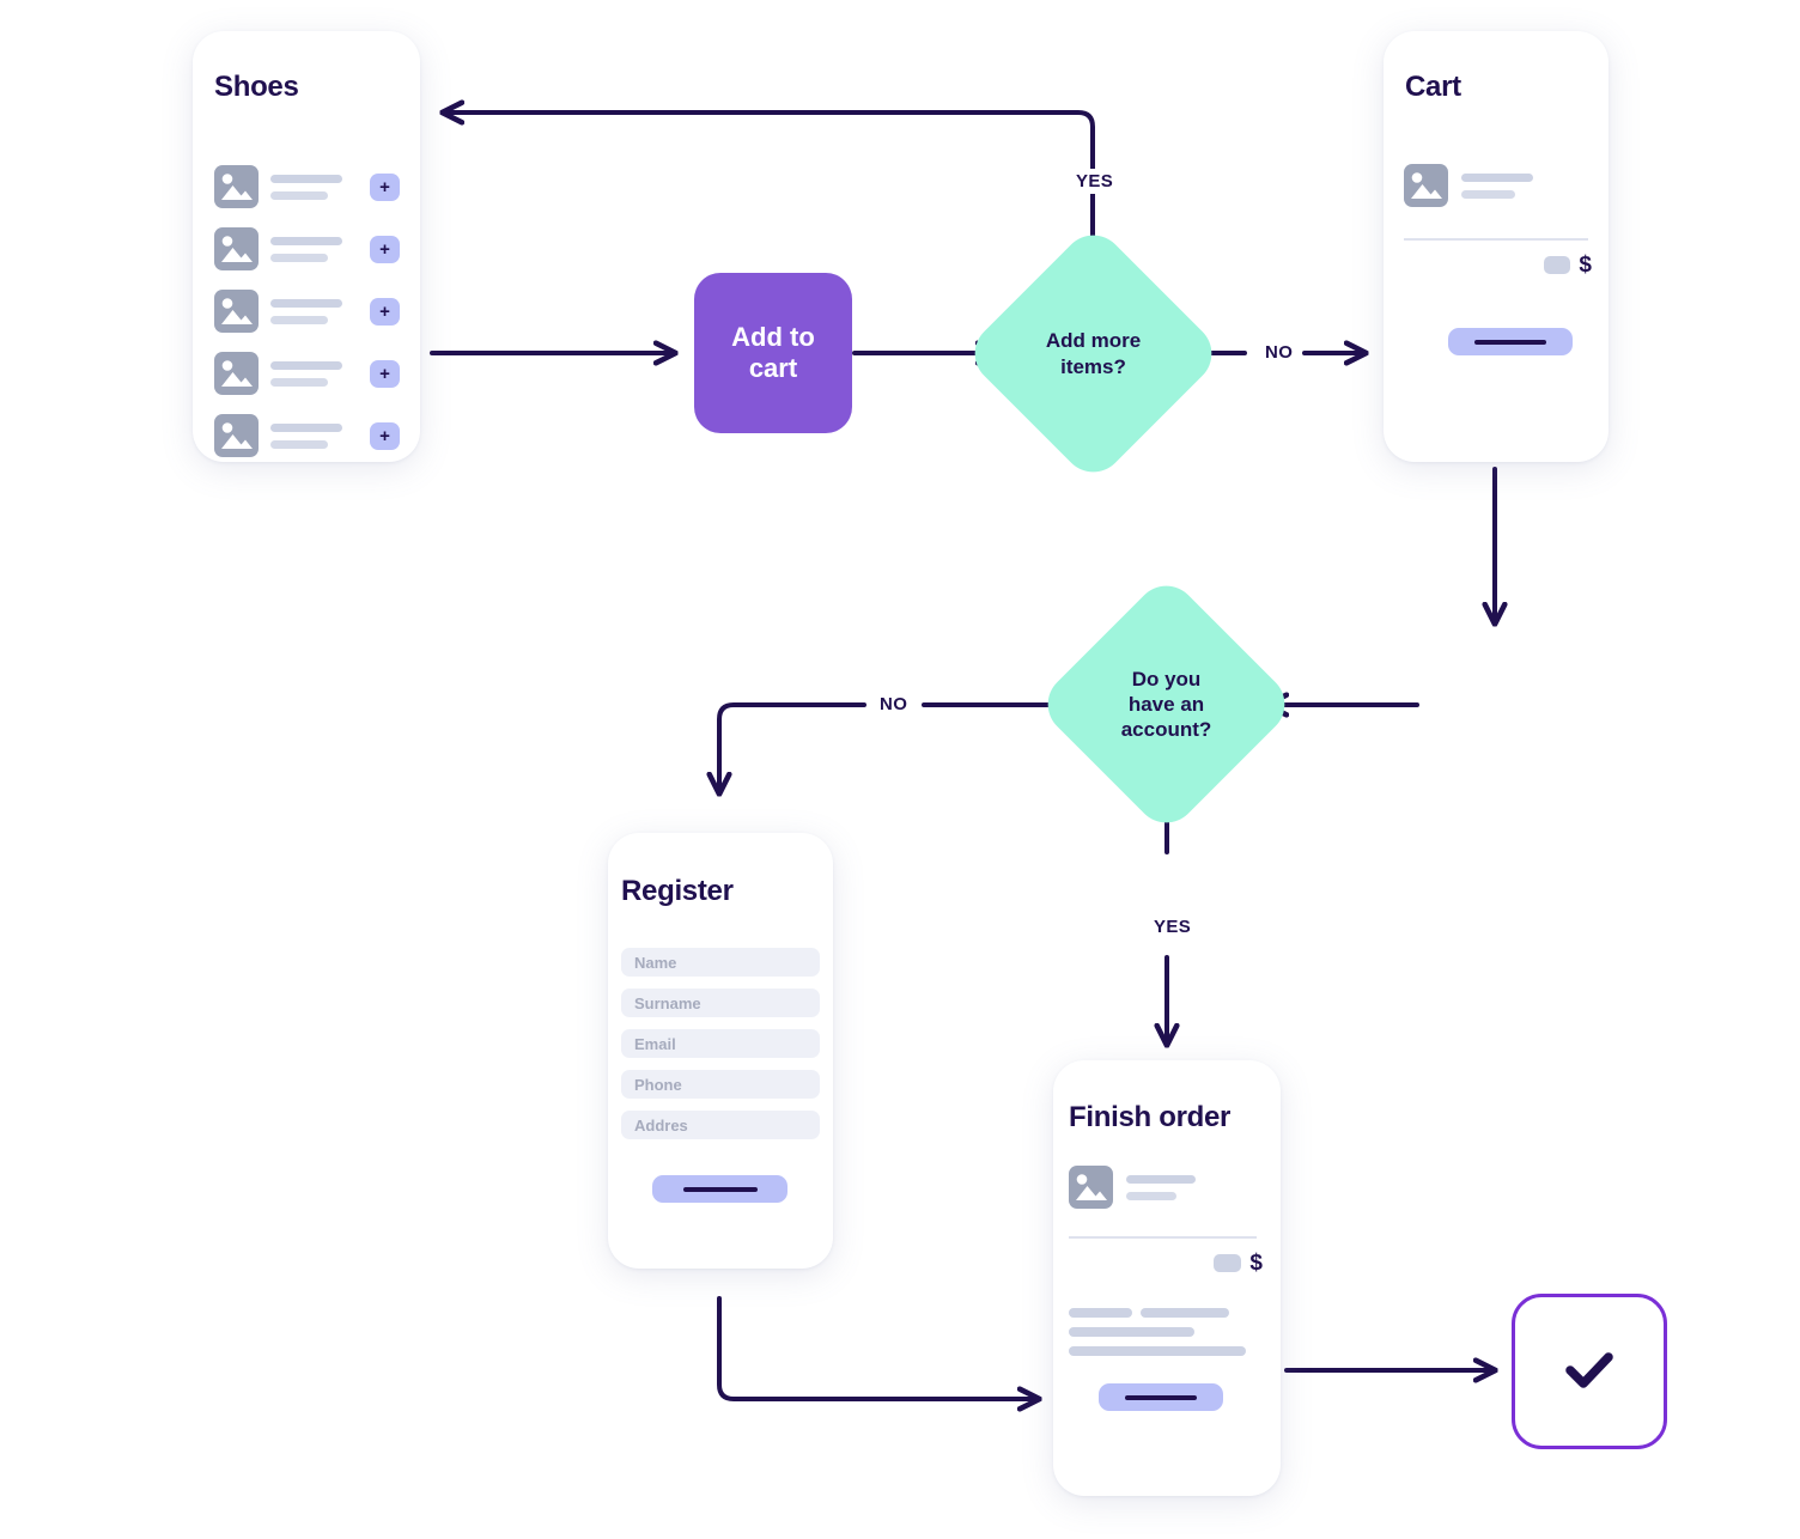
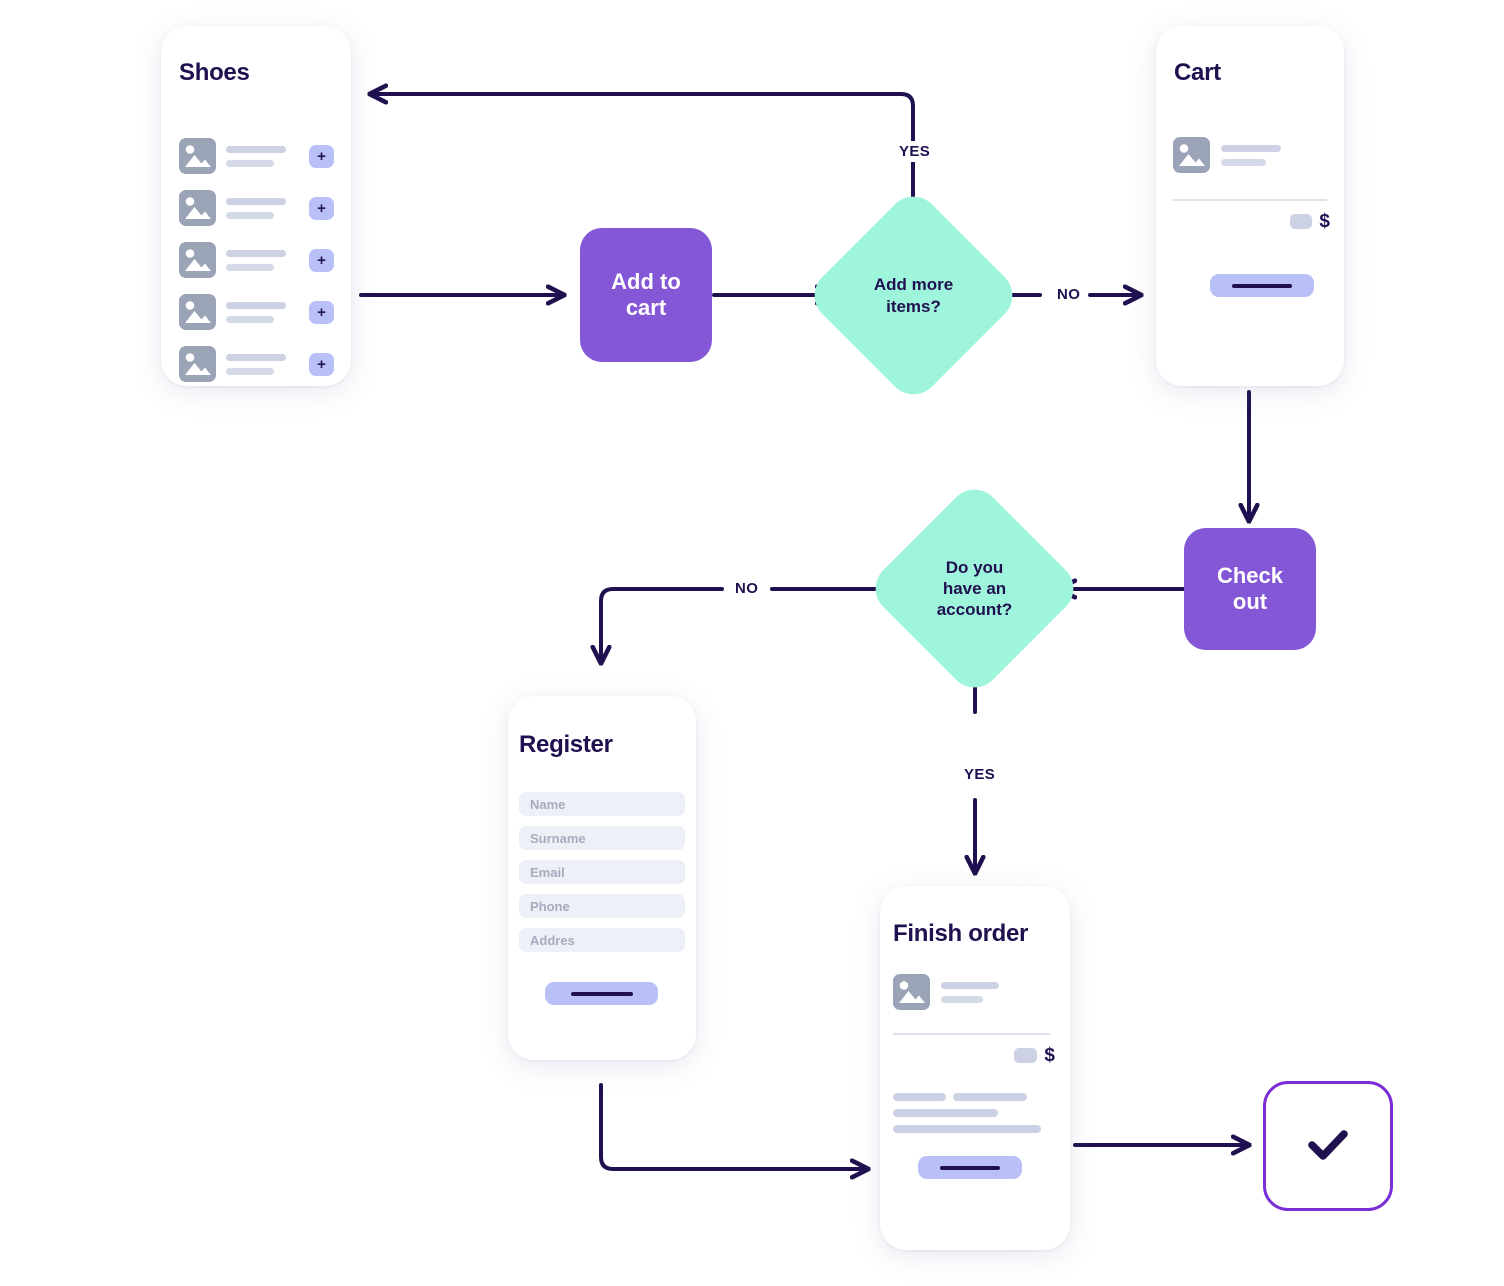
  YES
  NO
  NO
  YES
  Shoes
  +
  +
  +
  +
  +
  Add to
  cart
  Add more
  items?
  Cart
  $
+ Check
+ out
  Do you
  have an
  account?
  Register
  Name
  Surname
  Email
  Phone
  Addres
  Finish order
  $
